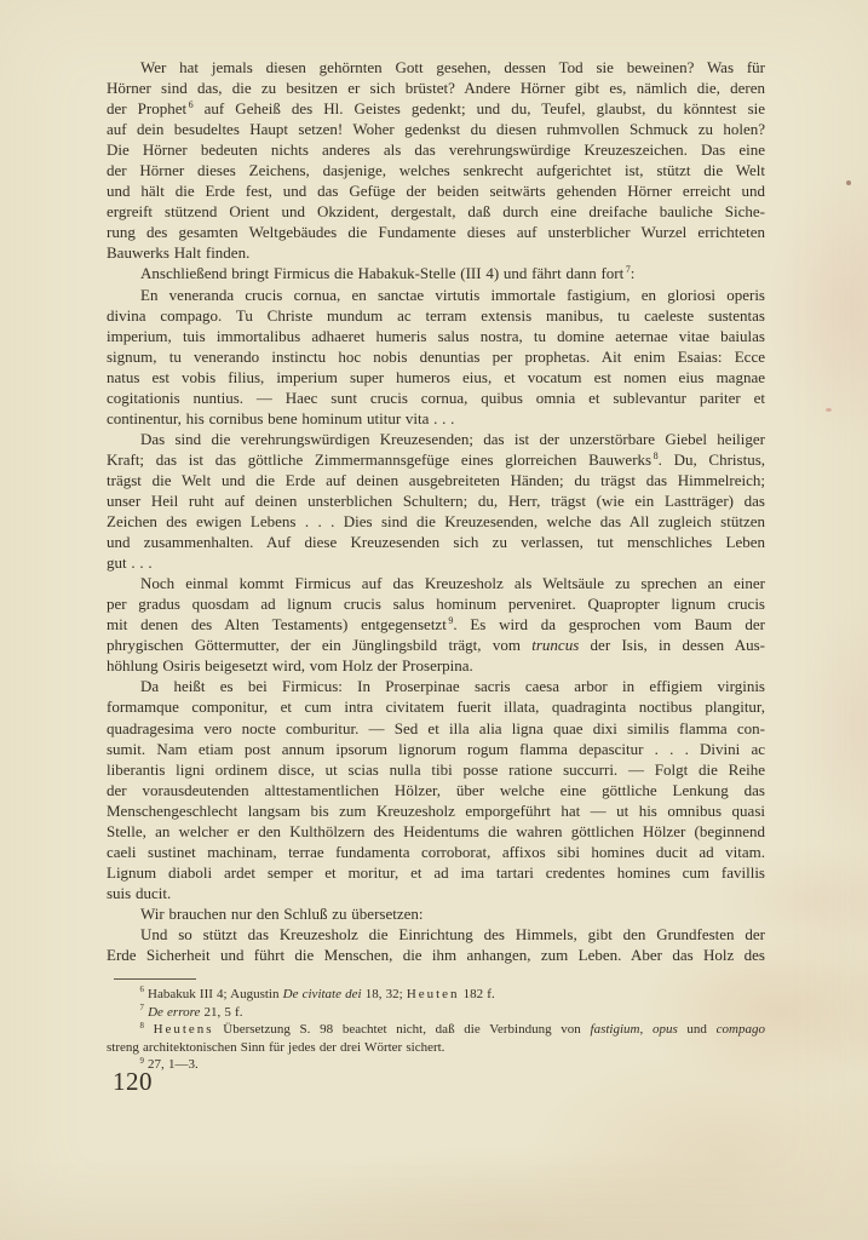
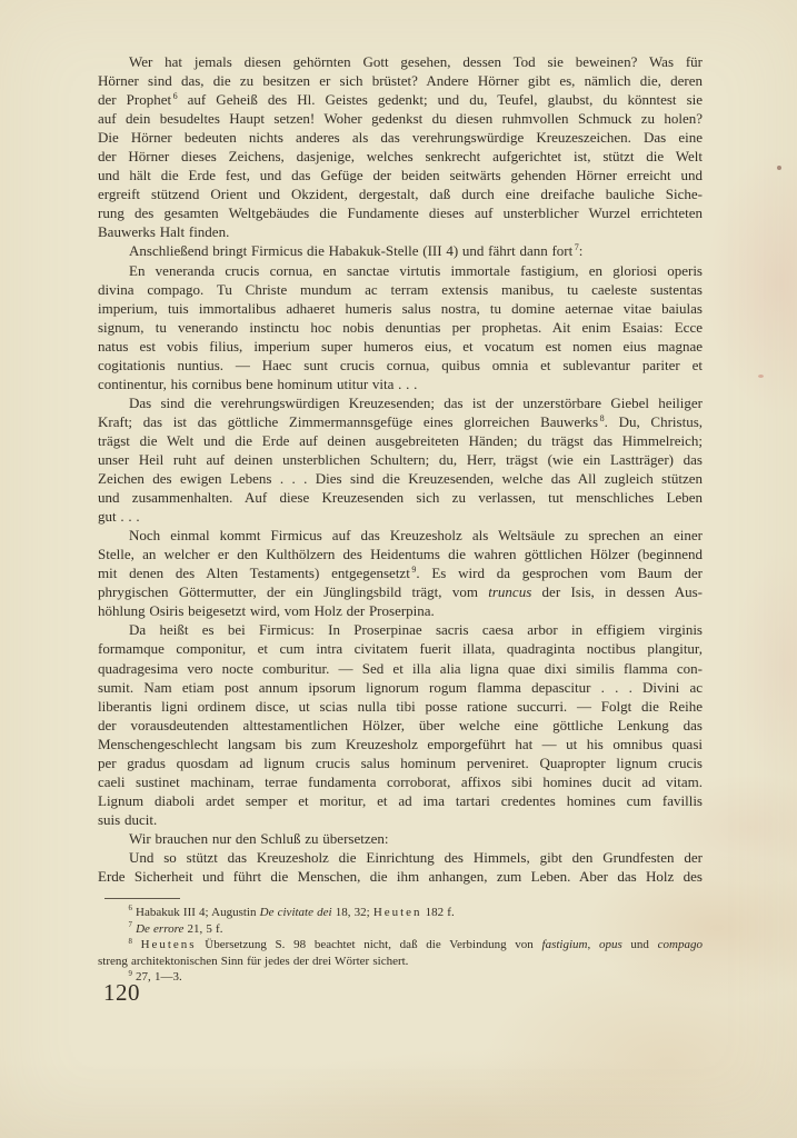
  Wer hat jemals diesen gehörnten Gott gesehen, dessen Tod sie beweinen? Was für
  Hörner sind das, die zu besitzen er sich brüstet? Andere Hörner gibt es, nämlich die, deren
  der Prophet 6 auf Geheiß des Hl. Geistes gedenkt; und du, Teufel, glaubst, du könntest sie
  auf dein besudeltes Haupt setzen! Woher gedenkst du diesen ruhmvollen Schmuck zu holen?
  Die Hörner bedeuten nichts anderes als das verehrungswürdige Kreuzeszeichen. Das eine
  der Hörner dieses Zeichens, dasjenige, welches senkrecht aufgerichtet ist, stützt die Welt
  und hält die Erde fest, und das Gefüge der beiden seitwärts gehenden Hörner erreicht und
  ergreift stützend Orient und Okzident, dergestalt, daß durch eine dreifache bauliche Siche-
  rung des gesamten Weltgebäudes die Fundamente dieses auf unsterblicher Wurzel errichteten
  Bauwerks Halt finden.
  Anschließend bringt Firmicus die Habakuk-Stelle (III 4) und fährt dann fort 7:
  En veneranda crucis cornua, en sanctae virtutis immortale fastigium, en gloriosi operis
  divina compago. Tu Christe mundum ac terram extensis manibus, tu caeleste sustentas
  imperium, tuis immortalibus adhaeret humeris salus nostra, tu domine aeternae vitae baiulas
  signum, tu venerando instinctu hoc nobis denuntias per prophetas. Ait enim Esaias: Ecce
  natus est vobis filius, imperium super humeros eius, et vocatum est nomen eius magnae
  cogitationis nuntius. — Haec sunt crucis cornua, quibus omnia et sublevantur pariter et
  continentur, his cornibus bene hominum utitur vita . . .
  Das sind die verehrungswürdigen Kreuzesenden; das ist der unzerstörbare Giebel heiliger
  Kraft; das ist das göttliche Zimmermannsgefüge eines glorreichen Bauwerks 8. Du, Christus,
  trägst die Welt und die Erde auf deinen ausgebreiteten Händen; du trägst das Himmelreich;
  unser Heil ruht auf deinen unsterblichen Schultern; du, Herr, trägst (wie ein Lastträger) das
  Zeichen des ewigen Lebens . . . Dies sind die Kreuzesenden, welche das All zugleich stützen
  und zusammenhalten. Auf diese Kreuzesenden sich zu verlassen, tut menschliches Leben
  gut . . .
  Noch einmal kommt Firmicus auf das Kreuzesholz als Weltsäule zu sprechen an einer
- per gradus quosdam ad lignum crucis salus hominum perveniret. Quapropter lignum crucis
+ Stelle, an welcher er den Kulthölzern des Heidentums die wahren göttlichen Hölzer (beginnend
  mit denen des Alten Testaments) entgegensetzt 9. Es wird da gesprochen vom Baum der
  phrygischen Göttermutter, der ein Jünglingsbild trägt, vom truncus der Isis, in dessen Aus-
  höhlung Osiris beigesetzt wird, vom Holz der Proserpina.
  Da heißt es bei Firmicus: In Proserpinae sacris caesa arbor in effigiem virginis
  formamque componitur, et cum intra civitatem fuerit illata, quadraginta noctibus plangitur,
  quadragesima vero nocte comburitur. — Sed et illa alia ligna quae dixi similis flamma con-
  sumit. Nam etiam post annum ipsorum lignorum rogum flamma depascitur . . . Divini ac
  liberantis ligni ordinem disce, ut scias nulla tibi posse ratione succurri. — Folgt die Reihe
  der vorausdeutenden alttestamentlichen Hölzer, über welche eine göttliche Lenkung das
  Menschengeschlecht langsam bis zum Kreuzesholz emporgeführt hat — ut his omnibus quasi
- Stelle, an welcher er den Kulthölzern des Heidentums die wahren göttlichen Hölzer (beginnend
+ per gradus quosdam ad lignum crucis salus hominum perveniret. Quapropter lignum crucis
  caeli sustinet machinam, terrae fundamenta corroborat, affixos sibi homines ducit ad vitam.
  Lignum diaboli ardet semper et moritur, et ad ima tartari credentes homines cum favillis
  suis ducit.
  Wir brauchen nur den Schluß zu übersetzen:
  Und so stützt das Kreuzesholz die Einrichtung des Himmels, gibt den Grundfesten der
  Erde Sicherheit und führt die Menschen, die ihm anhangen, zum Leben. Aber das Holz des
  Habakuk III 4; Augustin De civitate dei 18, 32; Heuten 182 f.
  De errore 21, 5 f.
  Heutens Übersetzung S. 98 beachtet nicht, daß die Verbindung von fastigium, opus und compago
  streng architektonischen Sinn für jedes der drei Wörter sichert.
  27, 1—3.
  120
